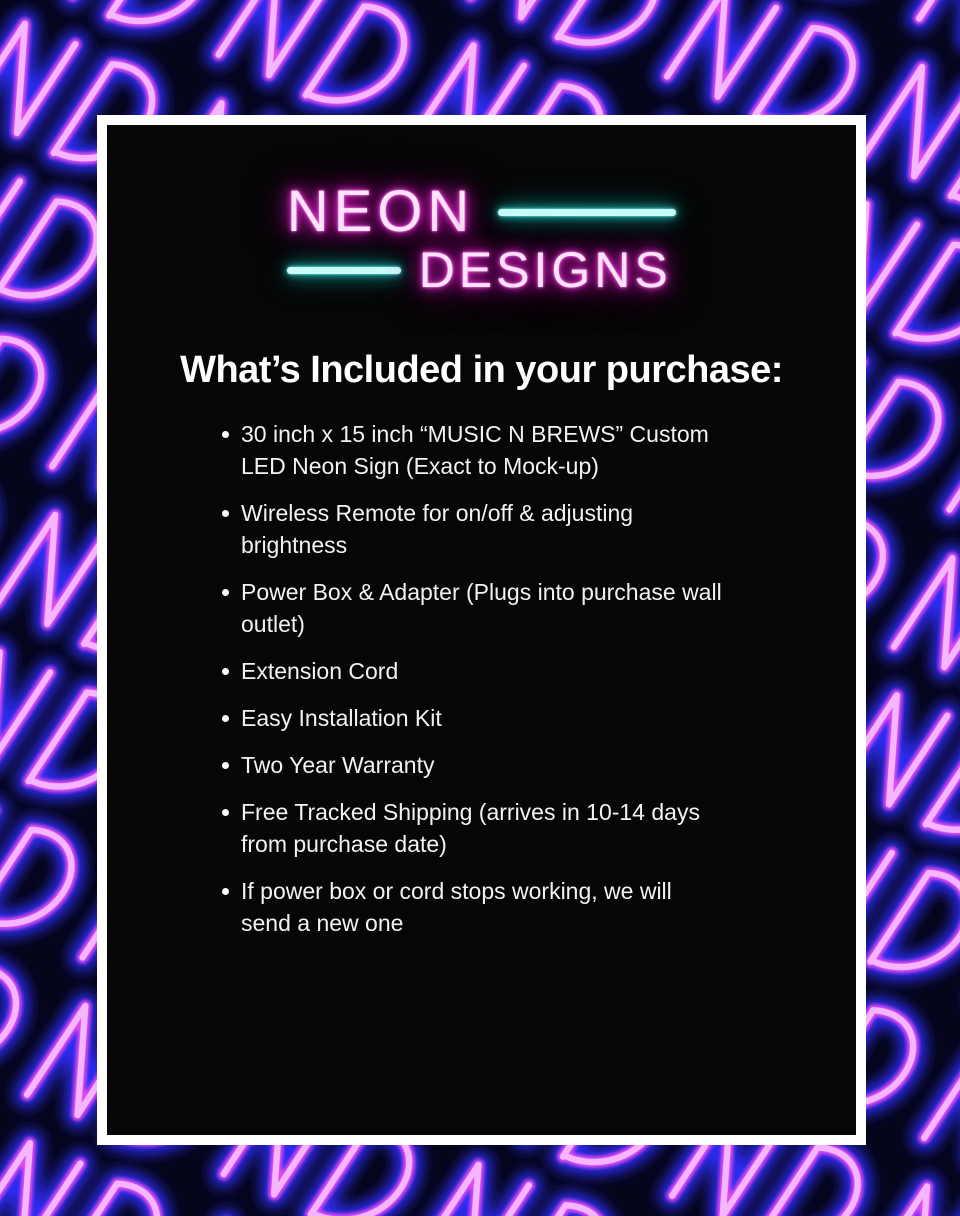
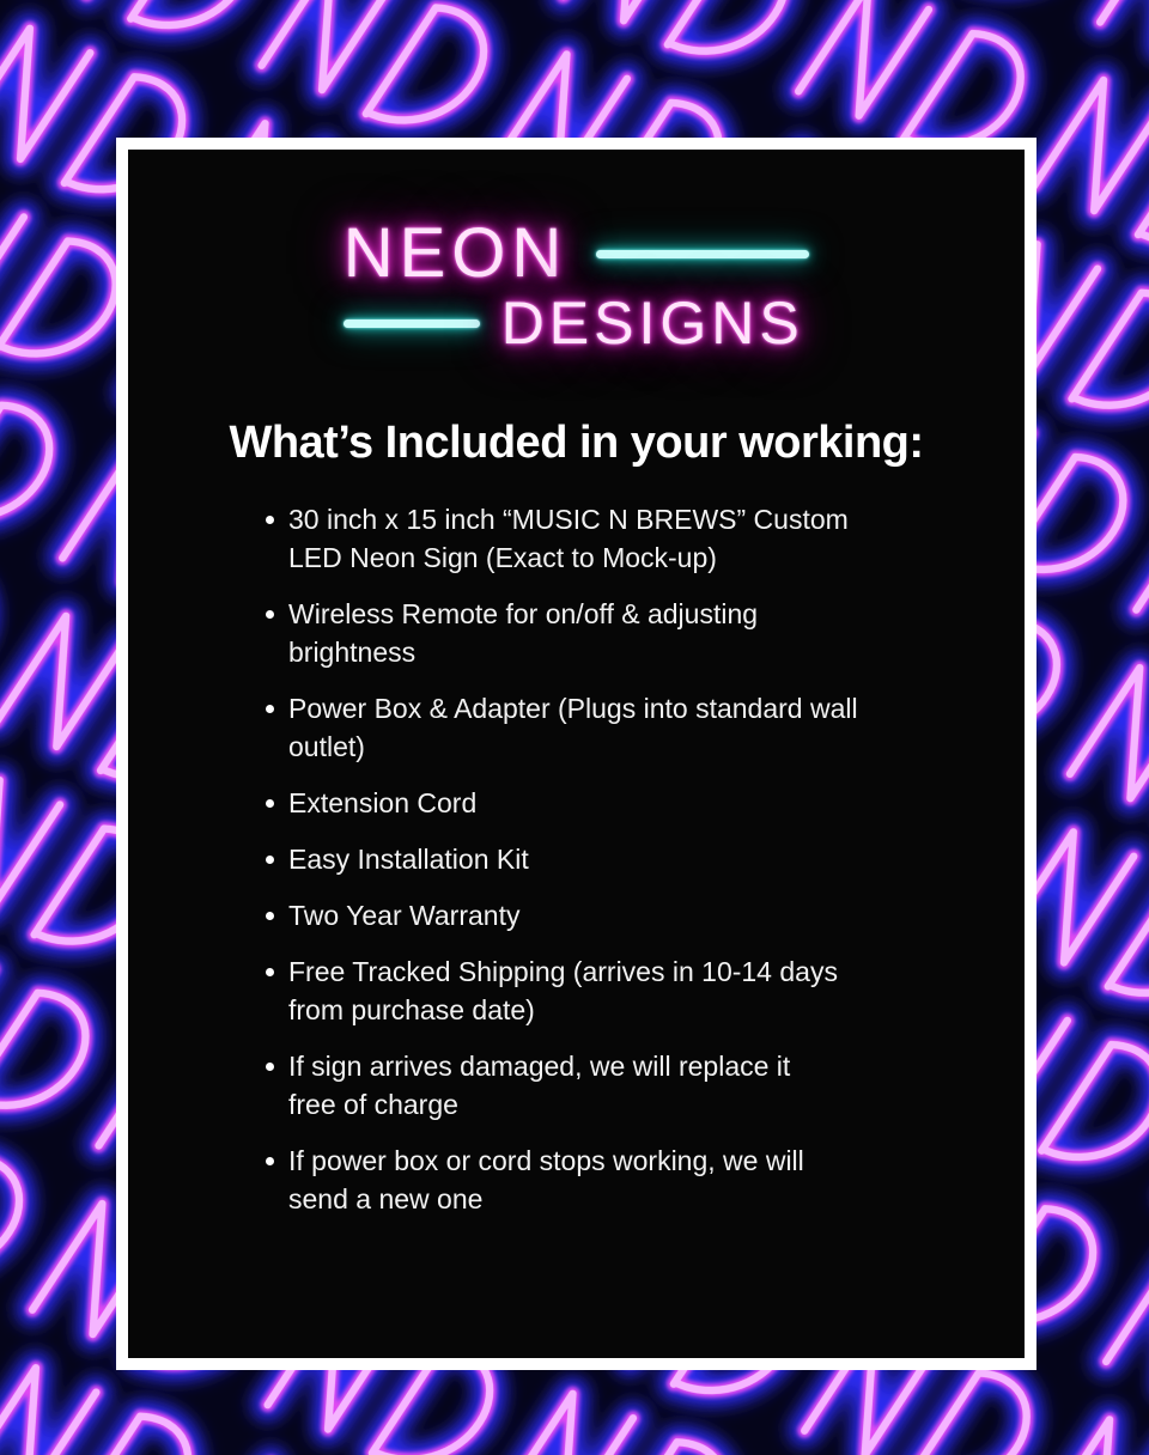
  NEON
  DESIGNS
- What’s Included in your purchase:
+ What’s Included in your working:
  30 inch x 15 inch “MUSIC N BREWS” Custom LED Neon Sign (Exact to Mock-up)
  Wireless Remote for on/off & adjusting brightness
- Power Box & Adapter (Plugs into purchase wall outlet)
+ Power Box & Adapter (Plugs into standard wall outlet)
  Extension Cord
  Easy Installation Kit
  Two Year Warranty
  Free Tracked Shipping (arrives in 10-14 days from purchase date)
+ If sign arrives damaged, we will replace it free of charge
  If power box or cord stops working, we will send a new one
